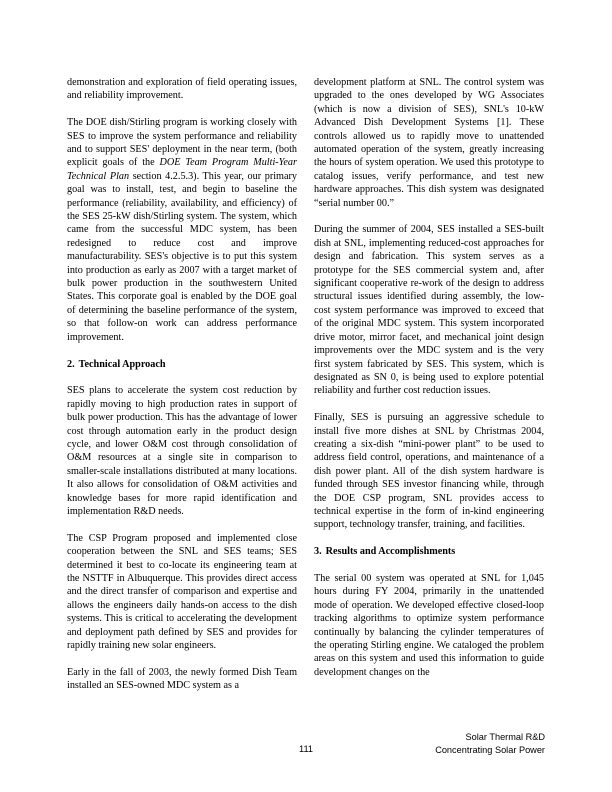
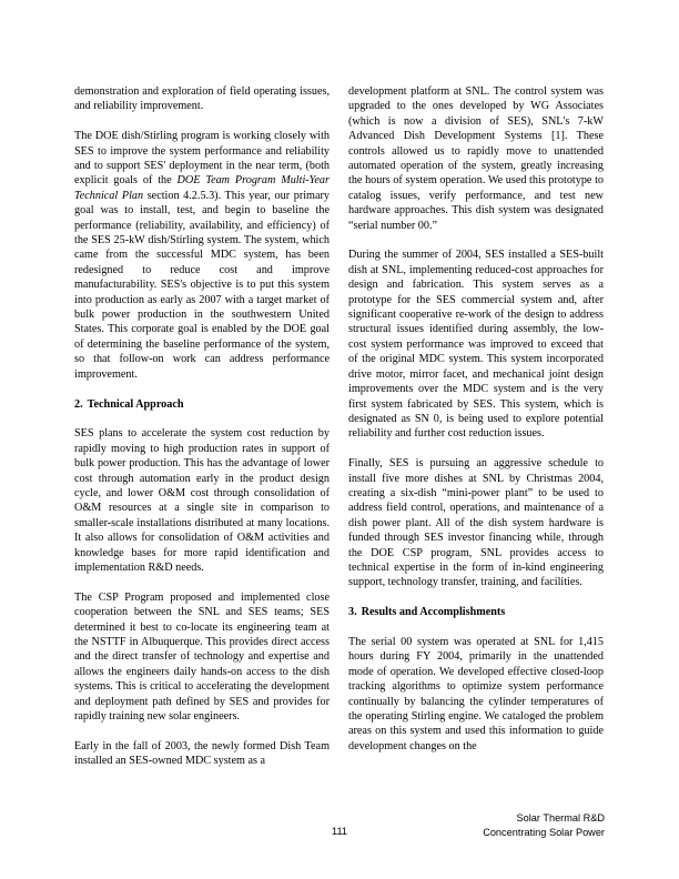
  demonstration and exploration of field operating issues, and reliability improvement.
  The DOE dish/Stirling program is working closely with SES to improve the system performance and reliability and to support SES' deployment in the near term, (both explicit goals of the DOE Team Program Multi-Year Technical Plan section 4.2.5.3). This year, our primary goal was to install, test, and begin to baseline the performance (reliability, availability, and efficiency) of the SES 25-kW dish/Stirling system. The system, which came from the successful MDC system, has been redesigned to reduce cost and improve manufacturability. SES's objective is to put this system into production as early as 2007 with a target market of bulk power production in the southwestern United States. This corporate goal is enabled by the DOE goal of determining the baseline performance of the system, so that follow-on work can address performance improvement.
  2. Technical Approach
  SES plans to accelerate the system cost reduction by rapidly moving to high production rates in support of bulk power production. This has the advantage of lower cost through automation early in the product design cycle, and lower O&M cost through consolidation of O&M resources at a single site in comparison to smaller-scale installations distributed at many locations. It also allows for consolidation of O&M activities and knowledge bases for more rapid identification and implementation R&D needs.
- The CSP Program proposed and implemented close cooperation between the SNL and SES teams; SES determined it best to co-locate its engineering team at the NSTTF in Albuquerque. This provides direct access and the direct transfer of comparison and expertise and allows the engineers daily hands-on access to the dish systems. This is critical to accelerating the development and deployment path defined by SES and provides for rapidly training new solar engineers.
+ The CSP Program proposed and implemented close cooperation between the SNL and SES teams; SES determined it best to co-locate its engineering team at the NSTTF in Albuquerque. This provides direct access and the direct transfer of technology and expertise and allows the engineers daily hands-on access to the dish systems. This is critical to accelerating the development and deployment path defined by SES and provides for rapidly training new solar engineers.
  Early in the fall of 2003, the newly formed Dish Team installed an SES-owned MDC system as a
- development platform at SNL. The control system was upgraded to the ones developed by WG Associates (which is now a division of SES), SNL's 10-kW Advanced Dish Development Systems [1]. These controls allowed us to rapidly move to unattended automated operation of the system, greatly increasing the hours of system operation. We used this prototype to catalog issues, verify performance, and test new hardware approaches. This dish system was designated “serial number 00.”
+ development platform at SNL. The control system was upgraded to the ones developed by WG Associates (which is now a division of SES), SNL's 7-kW Advanced Dish Development Systems [1]. These controls allowed us to rapidly move to unattended automated operation of the system, greatly increasing the hours of system operation. We used this prototype to catalog issues, verify performance, and test new hardware approaches. This dish system was designated “serial number 00.”
  During the summer of 2004, SES installed a SES-built dish at SNL, implementing reduced-cost approaches for design and fabrication. This system serves as a prototype for the SES commercial system and, after significant cooperative re-work of the design to address structural issues identified during assembly, the low-cost system performance was improved to exceed that of the original MDC system. This system incorporated drive motor, mirror facet, and mechanical joint design improvements over the MDC system and is the very first system fabricated by SES. This system, which is designated as SN 0, is being used to explore potential reliability and further cost reduction issues.
  Finally, SES is pursuing an aggressive schedule to install five more dishes at SNL by Christmas 2004, creating a six-dish “mini-power plant” to be used to address field control, operations, and maintenance of a dish power plant. All of the dish system hardware is funded through SES investor financing while, through the DOE CSP program, SNL provides access to technical expertise in the form of in-kind engineering support, technology transfer, training, and facilities.
  3. Results and Accomplishments
- The serial 00 system was operated at SNL for 1,045 hours during FY 2004, primarily in the unattended mode of operation. We developed effective closed-loop tracking algorithms to optimize system performance continually by balancing the cylinder temperatures of the operating Stirling engine. We cataloged the problem areas on this system and used this information to guide development changes on the
+ The serial 00 system was operated at SNL for 1,415 hours during FY 2004, primarily in the unattended mode of operation. We developed effective closed-loop tracking algorithms to optimize system performance continually by balancing the cylinder temperatures of the operating Stirling engine. We cataloged the problem areas on this system and used this information to guide development changes on the
  111
  Solar Thermal R&D
  Concentrating Solar Power
